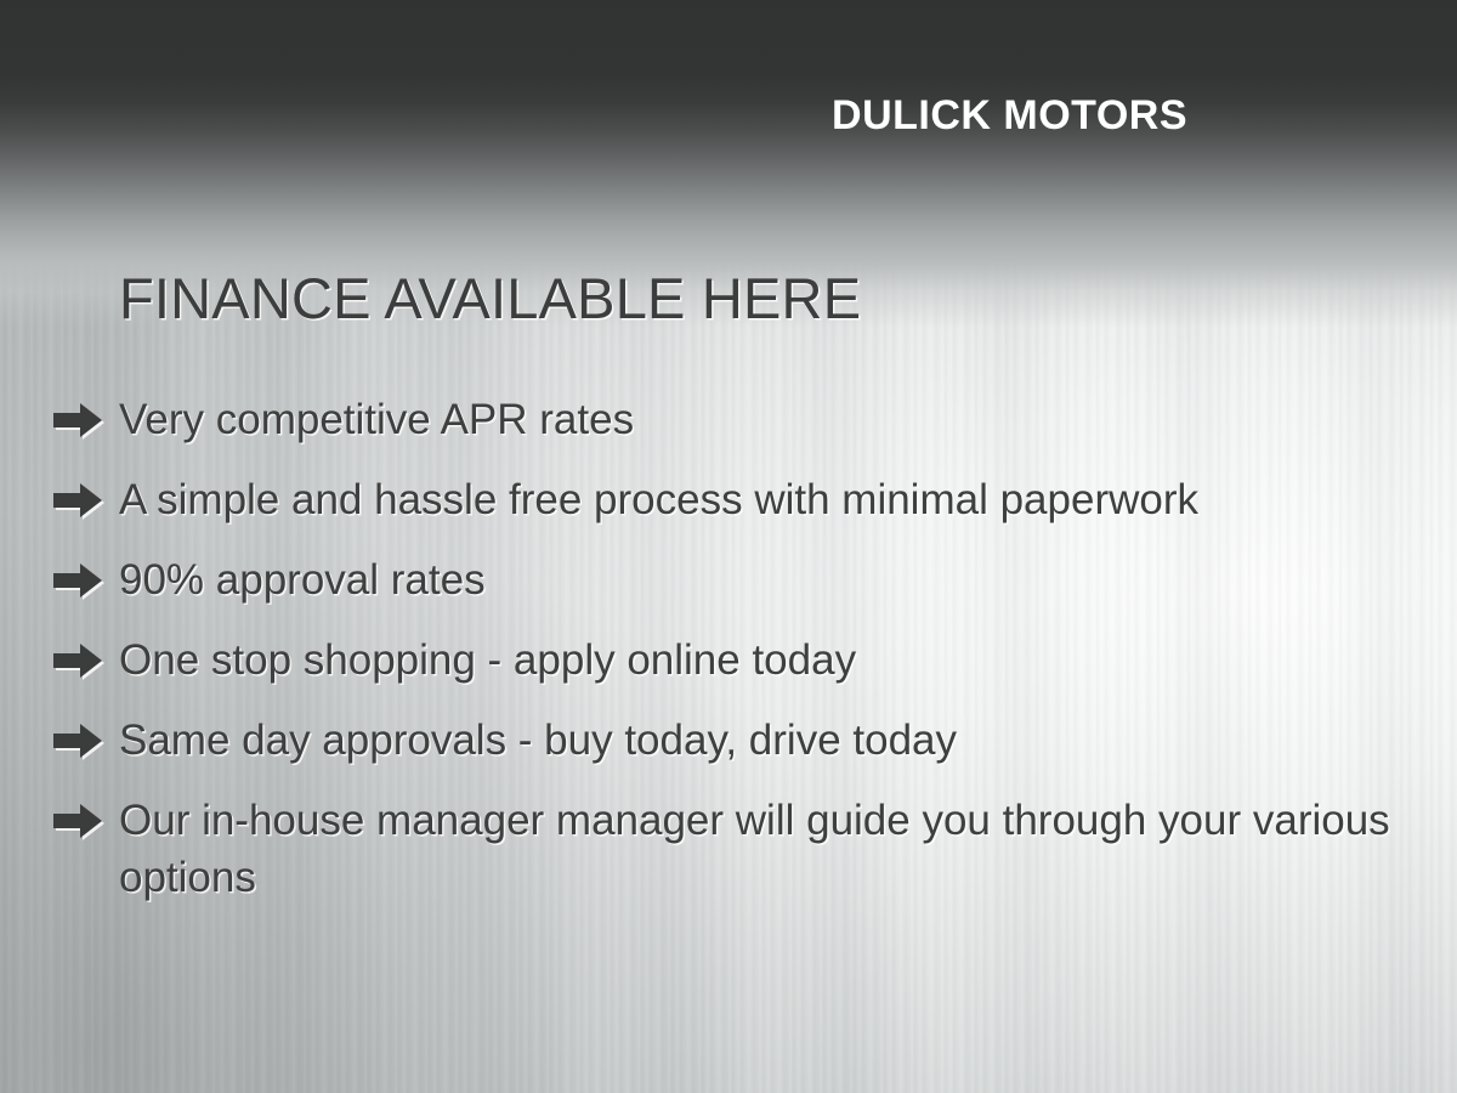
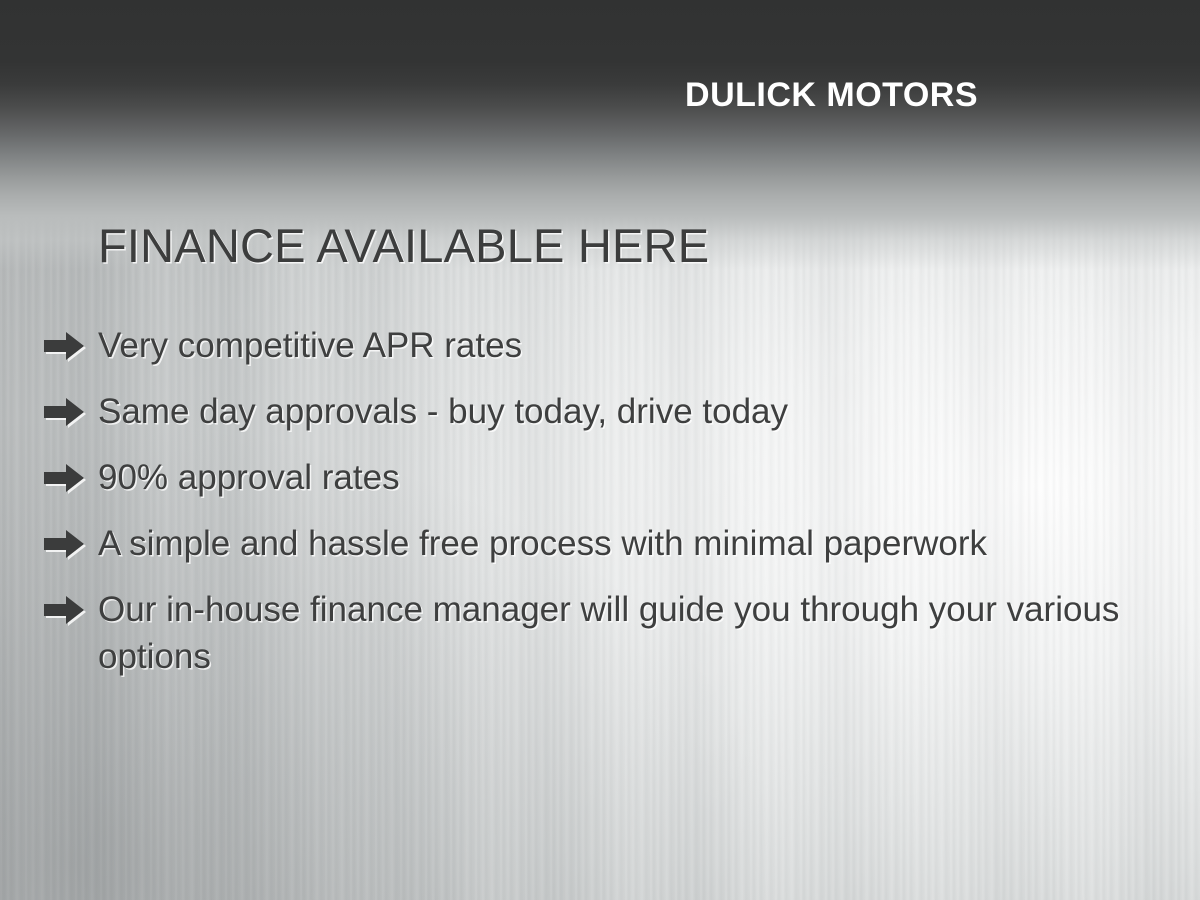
  DULICK MOTORS
  FINANCE AVAILABLE HERE
  Very competitive APR rates
- A simple and hassle free process with minimal paperwork
+ Same day approvals - buy today, drive today
  90% approval rates
- One stop shopping - apply online today
- Same day approvals - buy today, drive today
+ A simple and hassle free process with minimal paperwork
- Our in-house manager manager will guide you through your various options
+ Our in-house finance manager will guide you through your various options
